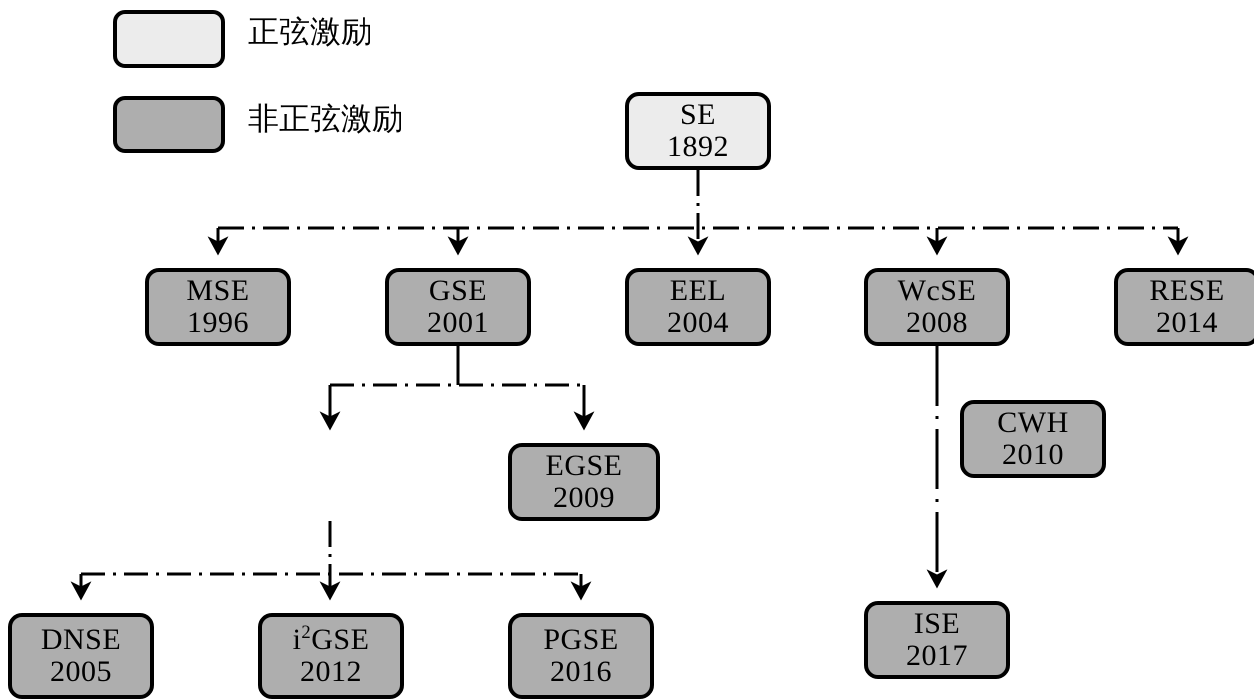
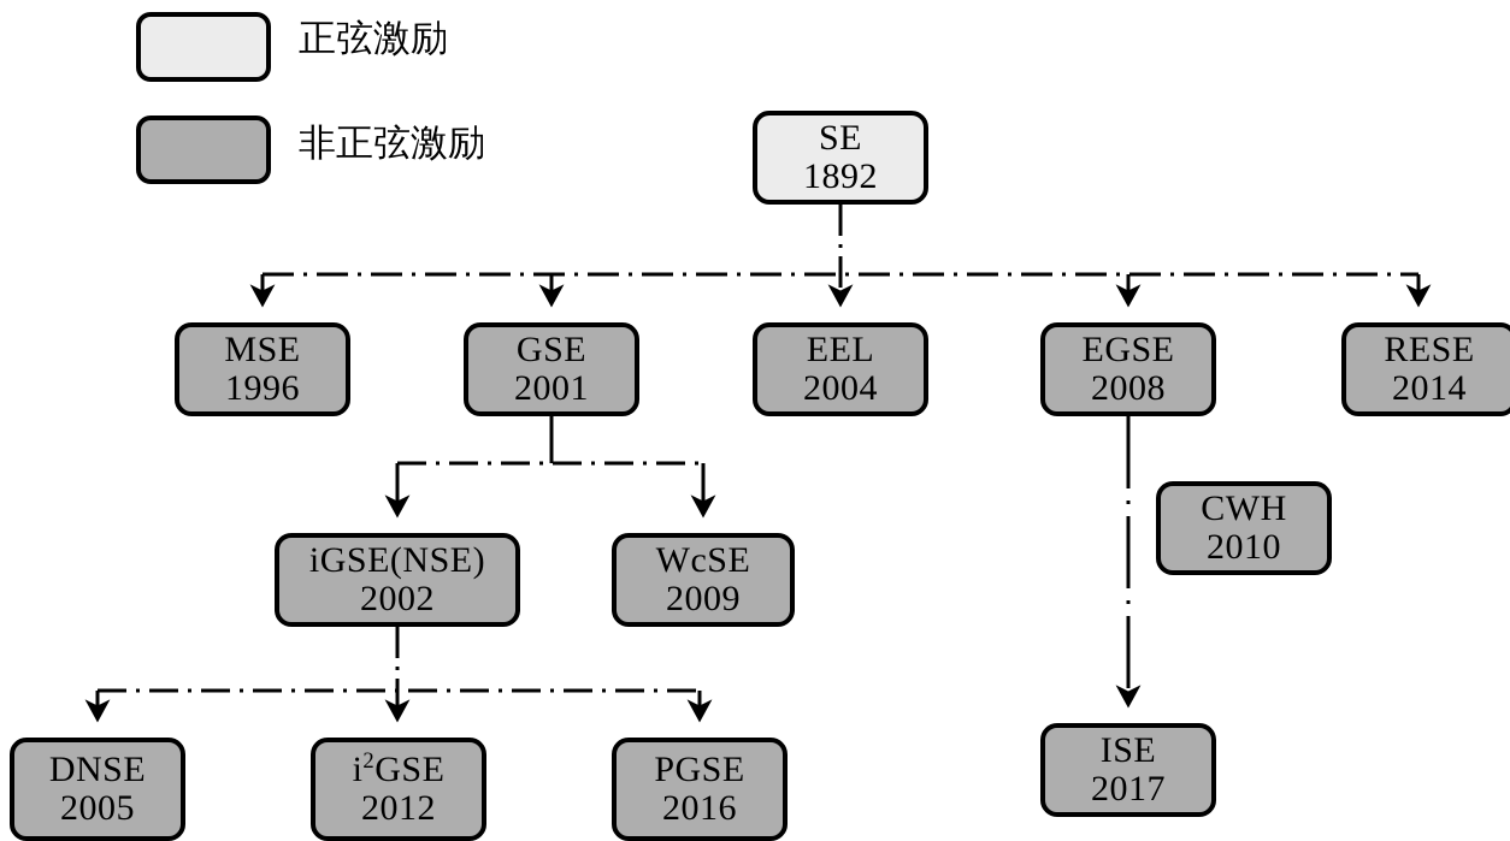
  正弦激励
  非正弦激励
  SE
  1892
  MSE
  1996
  GSE
  2001
  EEL
  2004
- WcSE
+ EGSE
  2008
  RESE
  2014
+ iGSE(NSE)
+ 2002
- EGSE
+ WcSE
  2009
  CWH
  2010
  ISE
  2017
  DNSE
  2005
  i2GSE
  2012
  PGSE
  2016
